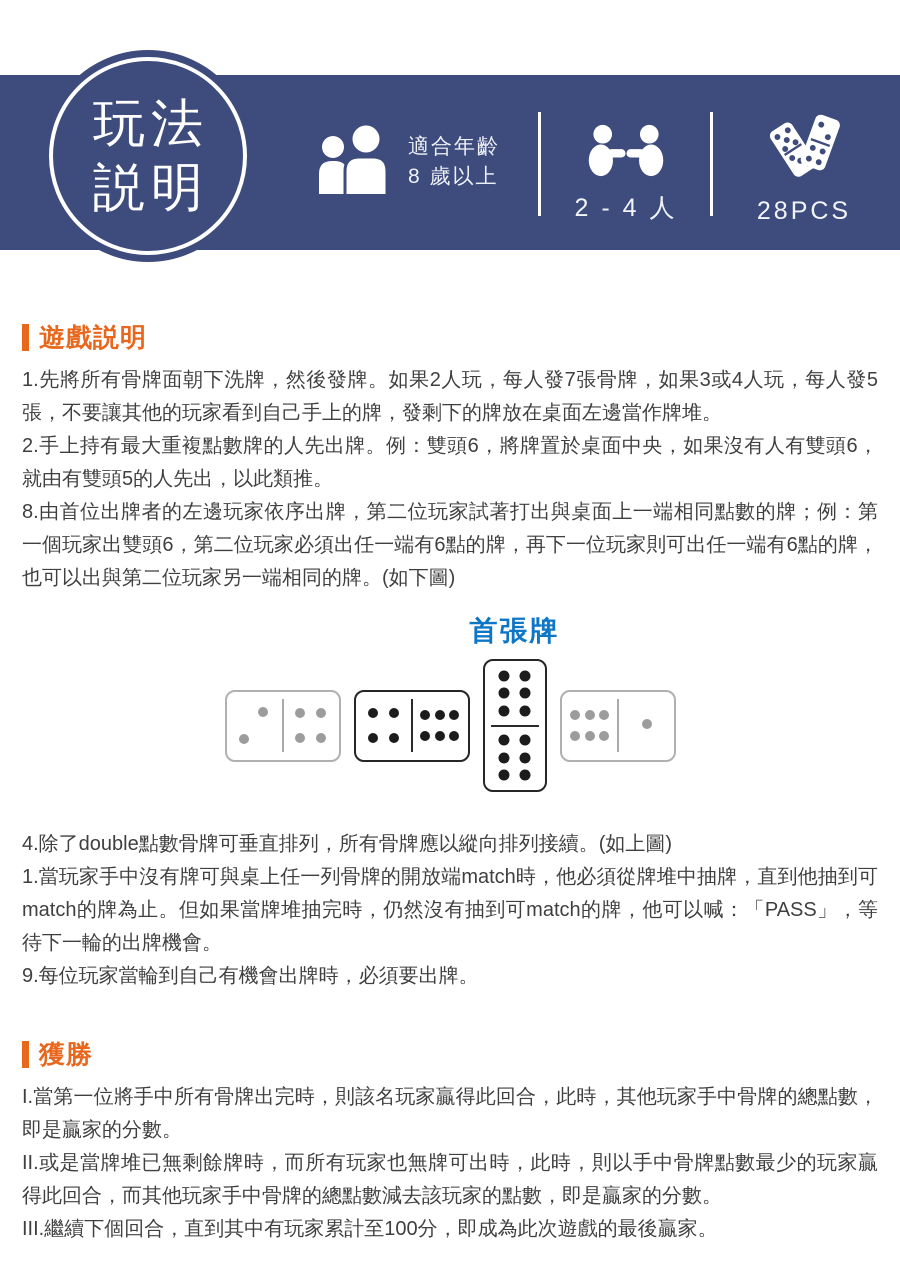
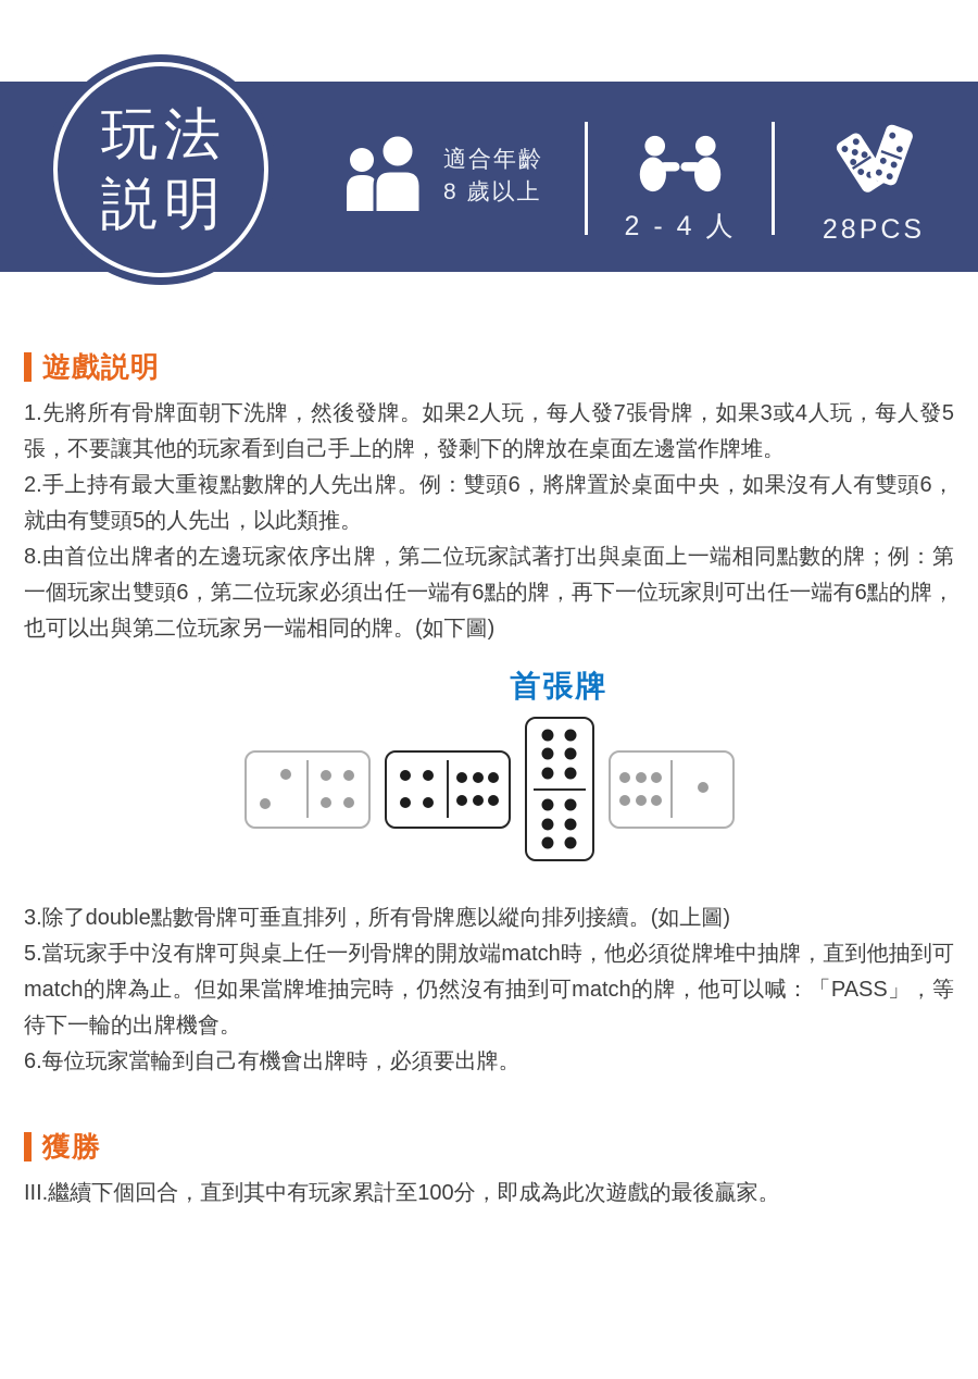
  玩法
  説明
  適合年齡
  8 歲以上
  2 - 4 人
  28PCS
  遊戲説明
  1.先將所有骨牌面朝下洗牌，然後發牌。如果2人玩，每人發7張骨牌，如果3或4人玩，每人發5張，不要讓其他的玩家看到自己手上的牌，發剩下的牌放在桌面左邊當作牌堆。
  2.手上持有最大重複點數牌的人先出牌。例：雙頭6，將牌置於桌面中央，如果沒有人有雙頭6，就由有雙頭5的人先出，以此類推。
  8.由首位出牌者的左邊玩家依序出牌，第二位玩家試著打出與桌面上一端相同點數的牌；例：第一個玩家出雙頭6，第二位玩家必須出任一端有6點的牌，再下一位玩家則可出任一端有6點的牌，也可以出與第二位玩家另一端相同的牌。(如下圖)
  首張牌
- 4.除了double點數骨牌可垂直排列，所有骨牌應以縱向排列接續。(如上圖)
+ 3.除了double點數骨牌可垂直排列，所有骨牌應以縱向排列接續。(如上圖)
- 1.當玩家手中沒有牌可與桌上任一列骨牌的開放端match時，他必須從牌堆中抽牌，直到他抽到可match的牌為止。但如果當牌堆抽完時，仍然沒有抽到可match的牌，他可以喊：「PASS」，等待下一輪的出牌機會。
+ 5.當玩家手中沒有牌可與桌上任一列骨牌的開放端match時，他必須從牌堆中抽牌，直到他抽到可match的牌為止。但如果當牌堆抽完時，仍然沒有抽到可match的牌，他可以喊：「PASS」，等待下一輪的出牌機會。
- 9.每位玩家當輪到自己有機會出牌時，必須要出牌。
+ 6.每位玩家當輪到自己有機會出牌時，必須要出牌。
  獲勝
- I.當第一位將手中所有骨牌出完時，則該名玩家贏得此回合，此時，其他玩家手中骨牌的總點數，即是贏家的分數。
- II.或是當牌堆已無剩餘牌時，而所有玩家也無牌可出時，此時，則以手中骨牌點數最少的玩家贏得此回合，而其他玩家手中骨牌的總點數減去該玩家的點數，即是贏家的分數。
  III.繼續下個回合，直到其中有玩家累計至100分，即成為此次遊戲的最後贏家。
